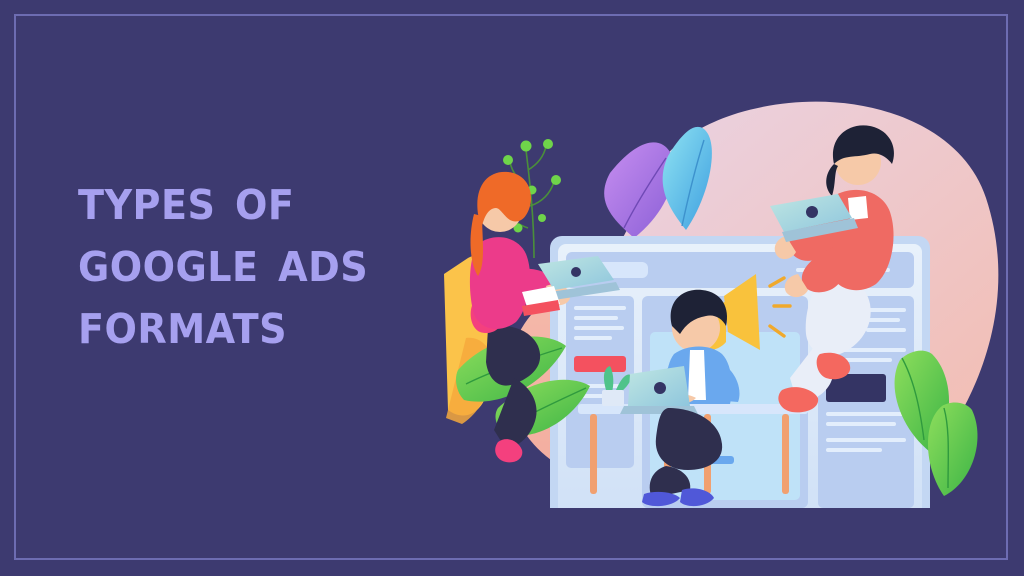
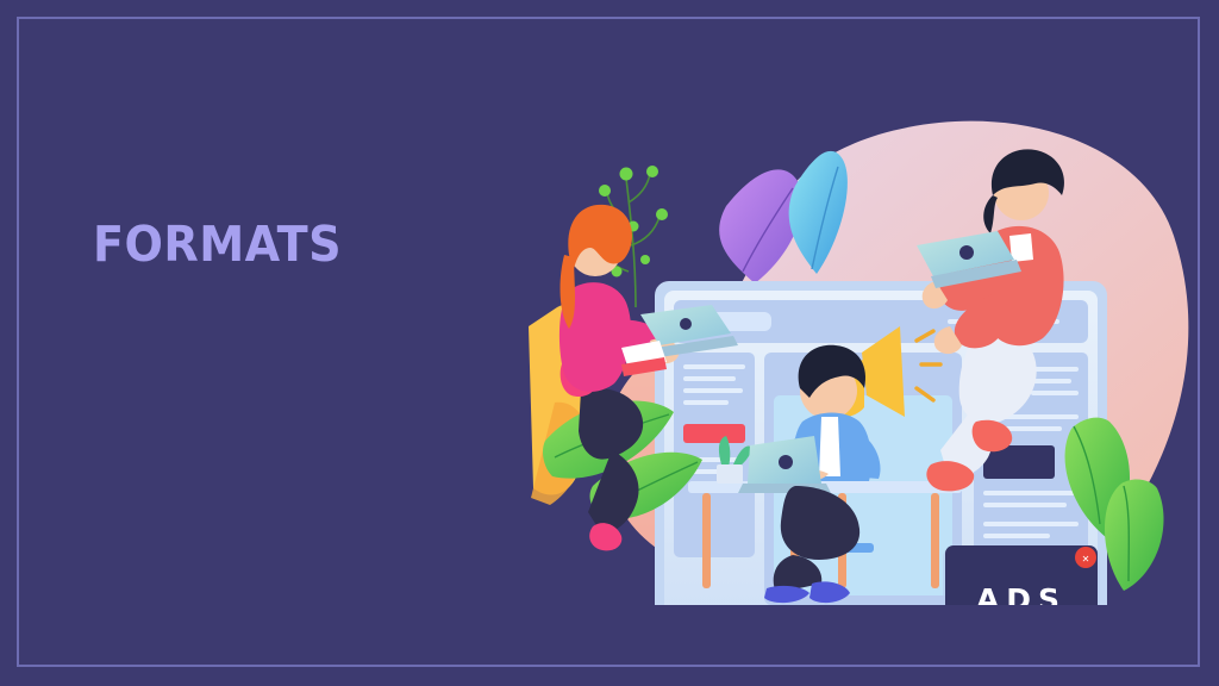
- types of
- google ads
  formats
+ ADS
+ ✕
